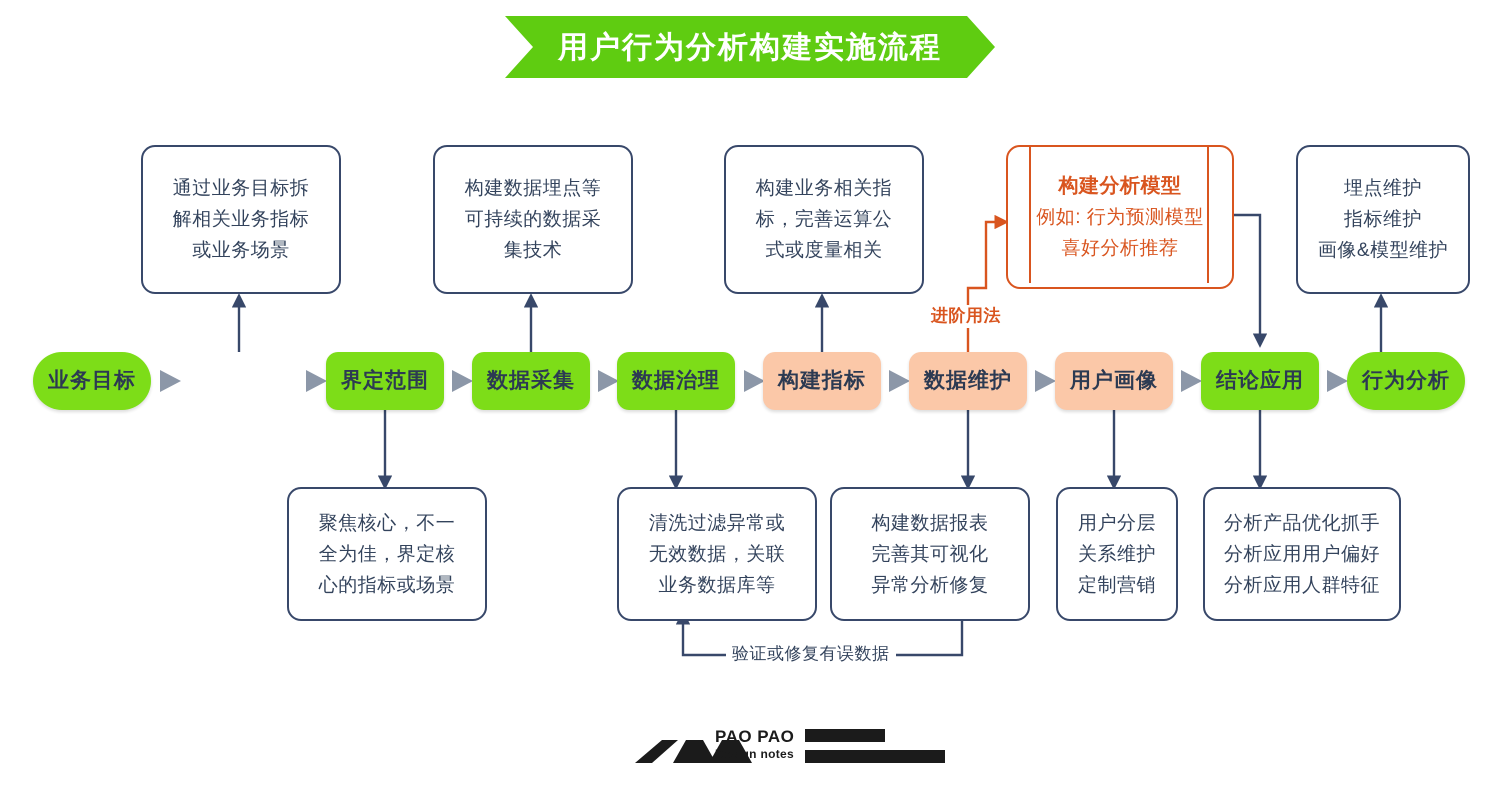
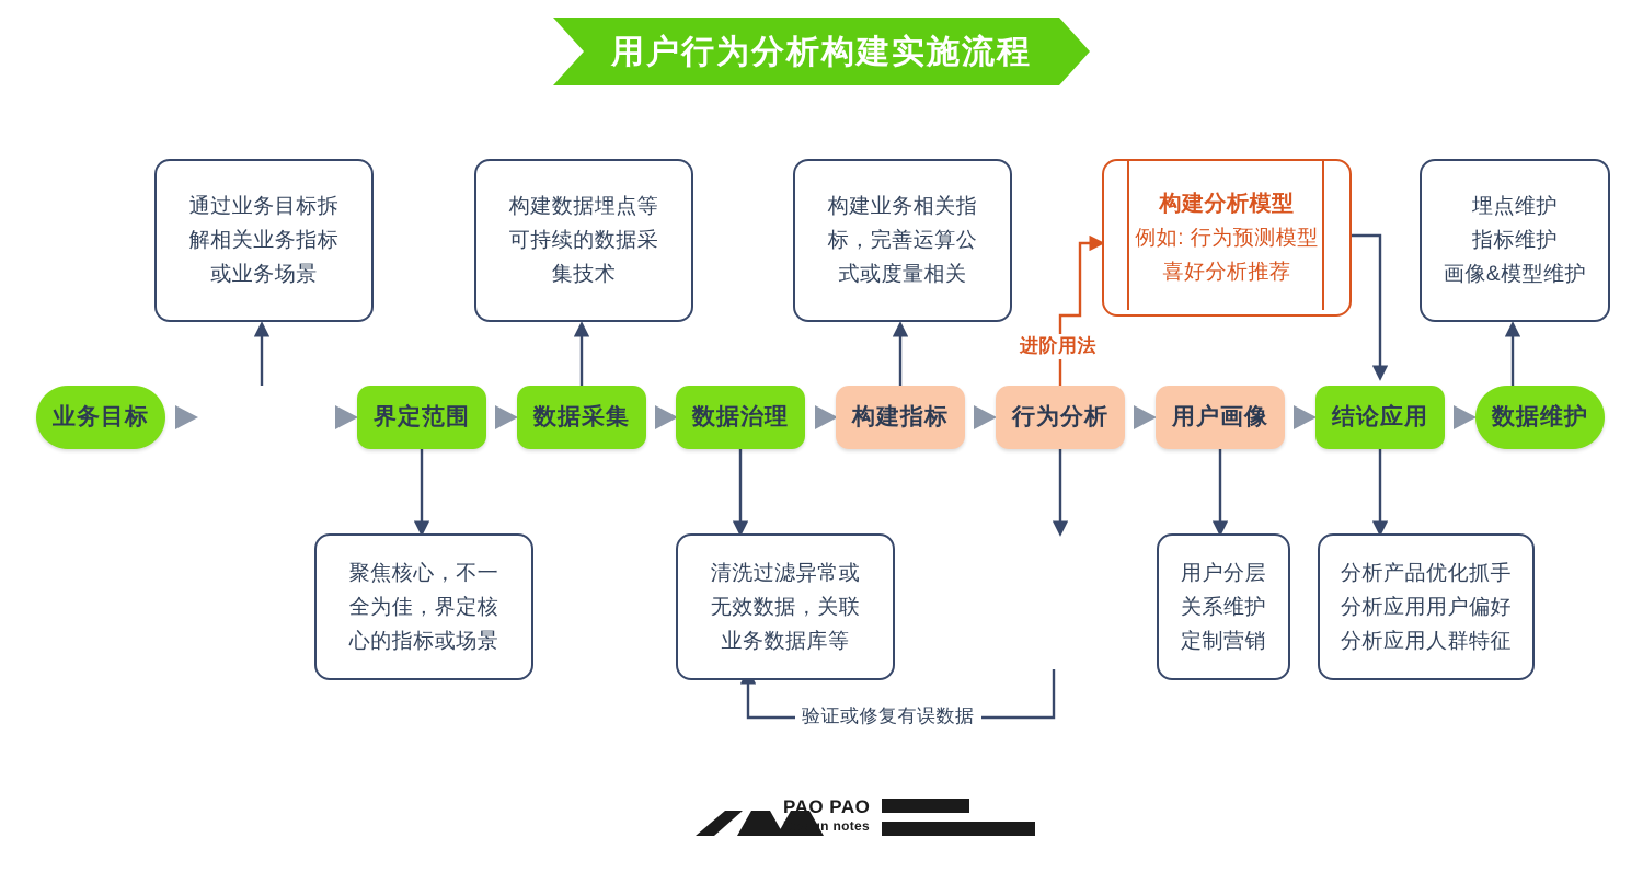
  用户行为分析构建实施流程
  业务目标
  界定范围
  数据采集
  数据治理
  构建指标
- 数据维护
+ 行为分析
  用户画像
  结论应用
- 行为分析
+ 数据维护
  通过业务目标拆
  解相关业务指标
  或业务场景
  构建数据埋点等
  可持续的数据采
  集技术
  构建业务相关指
  标，完善运算公
  式或度量相关
  埋点维护
  指标维护
  画像&模型维护
  构建分析模型
  例如: 行为预测模型
  喜好分析推荐
  进阶用法
  聚焦核心，不一
  全为佳，界定核
  心的指标或场景
  清洗过滤异常或
  无效数据，关联
  业务数据库等
- 构建数据报表
- 完善其可视化
- 异常分析修复
  用户分层
  关系维护
  定制营销
  分析产品优化抓手
  分析应用用户偏好
  分析应用人群特征
  验证或修复有误数据
  PAO PAO
  Design notes
